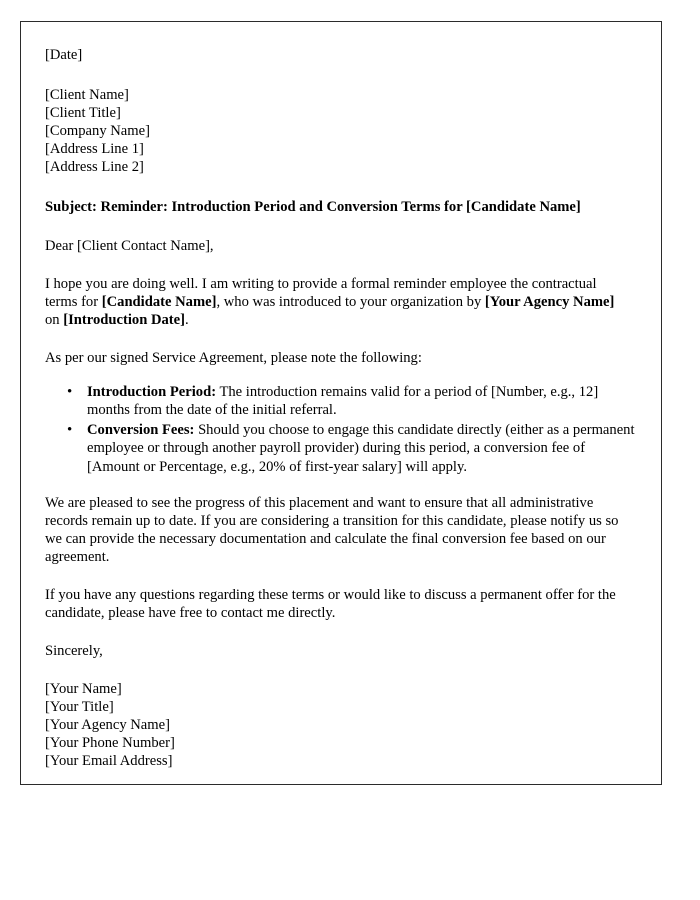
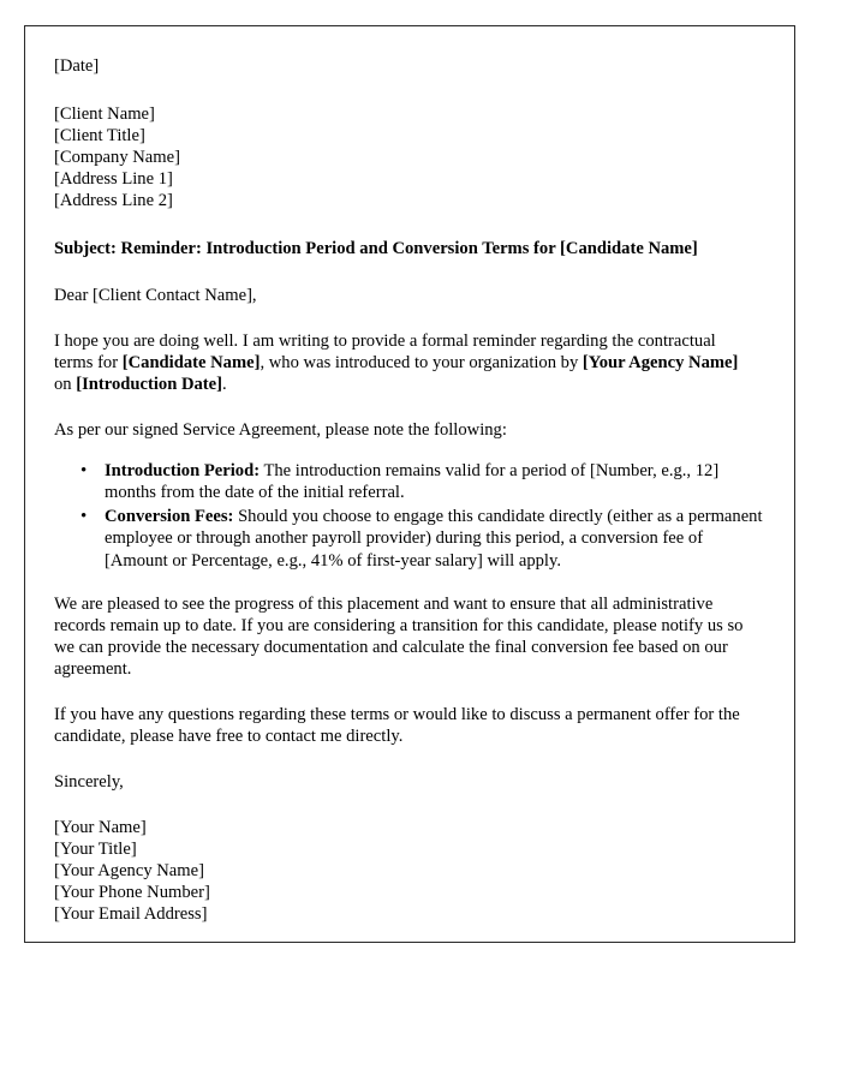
  [Date]
  [Client Name]
  [Client Title]
  [Company Name]
  [Address Line 1]
  [Address Line 2]
  Subject: Reminder: Introduction Period and Conversion Terms for [Candidate Name]
  Dear [Client Contact Name],
- I hope you are doing well. I am writing to provide a formal reminder employee the contractual terms for [Candidate Name], who was introduced to your organization by [Your Agency Name] on [Introduction Date].
+ I hope you are doing well. I am writing to provide a formal reminder regarding the contractual terms for [Candidate Name], who was introduced to your organization by [Your Agency Name] on [Introduction Date].
  As per our signed Service Agreement, please note the following:
  Introduction Period: The introduction remains valid for a period of [Number, e.g., 12] months from the date of the initial referral.
- Conversion Fees: Should you choose to engage this candidate directly (either as a permanent employee or through another payroll provider) during this period, a conversion fee of [Amount or Percentage, e.g., 20% of first-year salary] will apply.
+ Conversion Fees: Should you choose to engage this candidate directly (either as a permanent employee or through another payroll provider) during this period, a conversion fee of [Amount or Percentage, e.g., 41% of first-year salary] will apply.
  We are pleased to see the progress of this placement and want to ensure that all administrative records remain up to date. If you are considering a transition for this candidate, please notify us so we can provide the necessary documentation and calculate the final conversion fee based on our agreement.
  If you have any questions regarding these terms or would like to discuss a permanent offer for the candidate, please have free to contact me directly.
  Sincerely,
  [Your Name]
  [Your Title]
  [Your Agency Name]
  [Your Phone Number]
  [Your Email Address]
